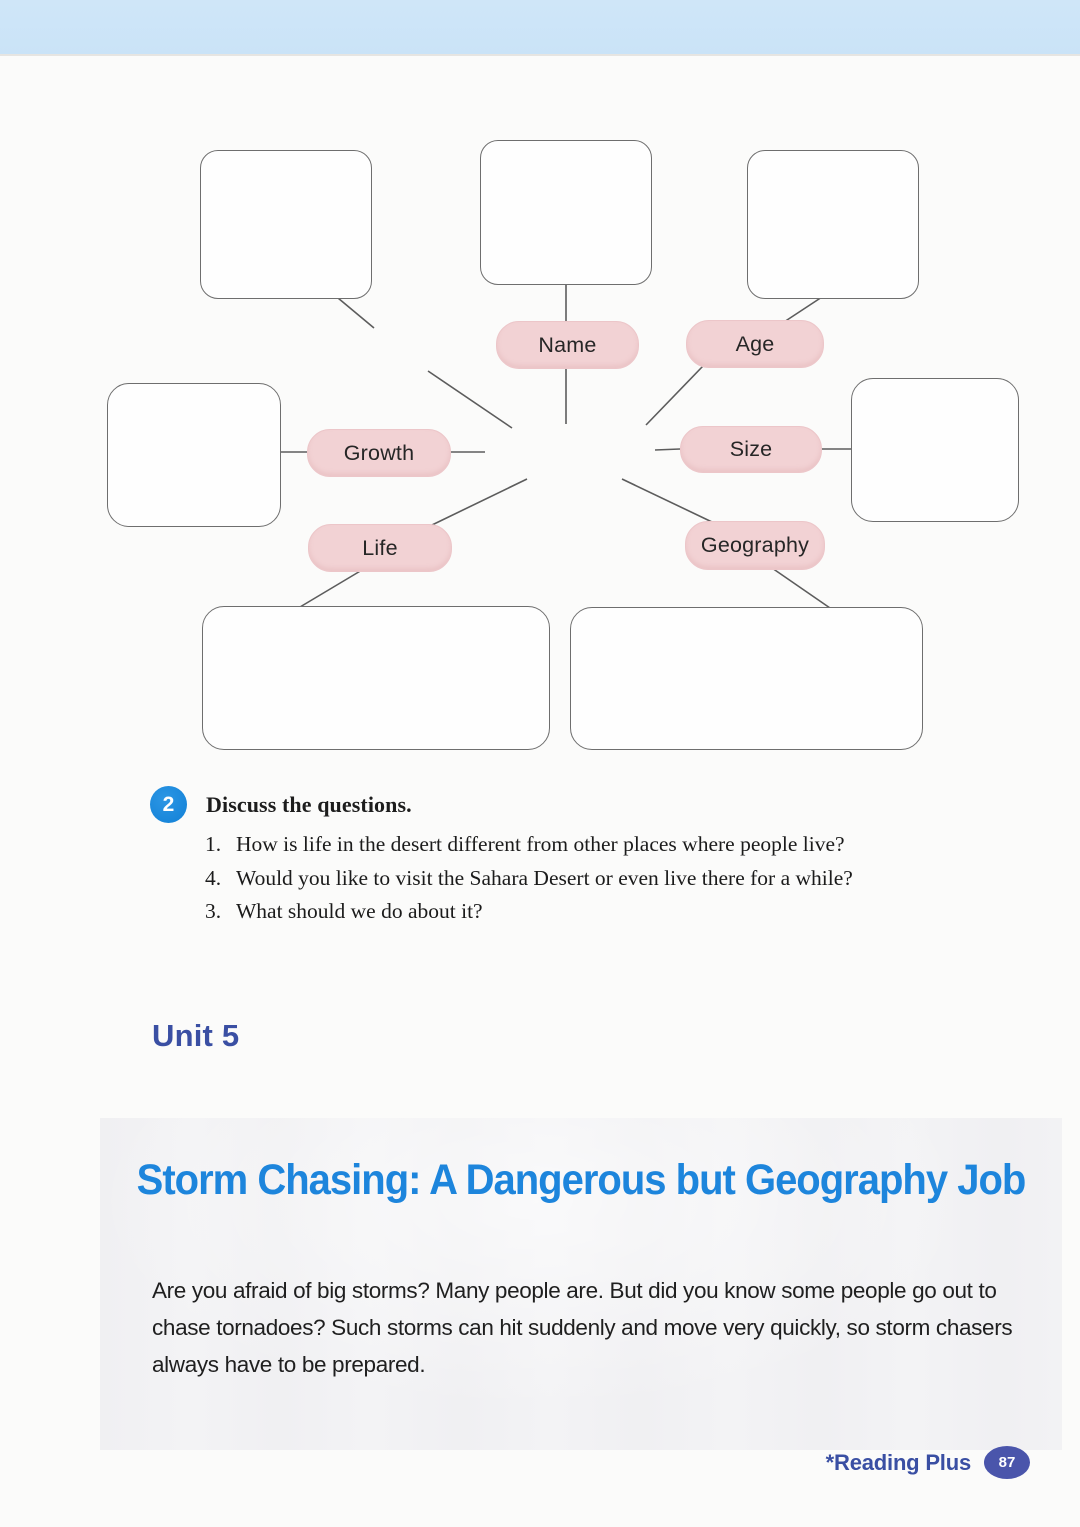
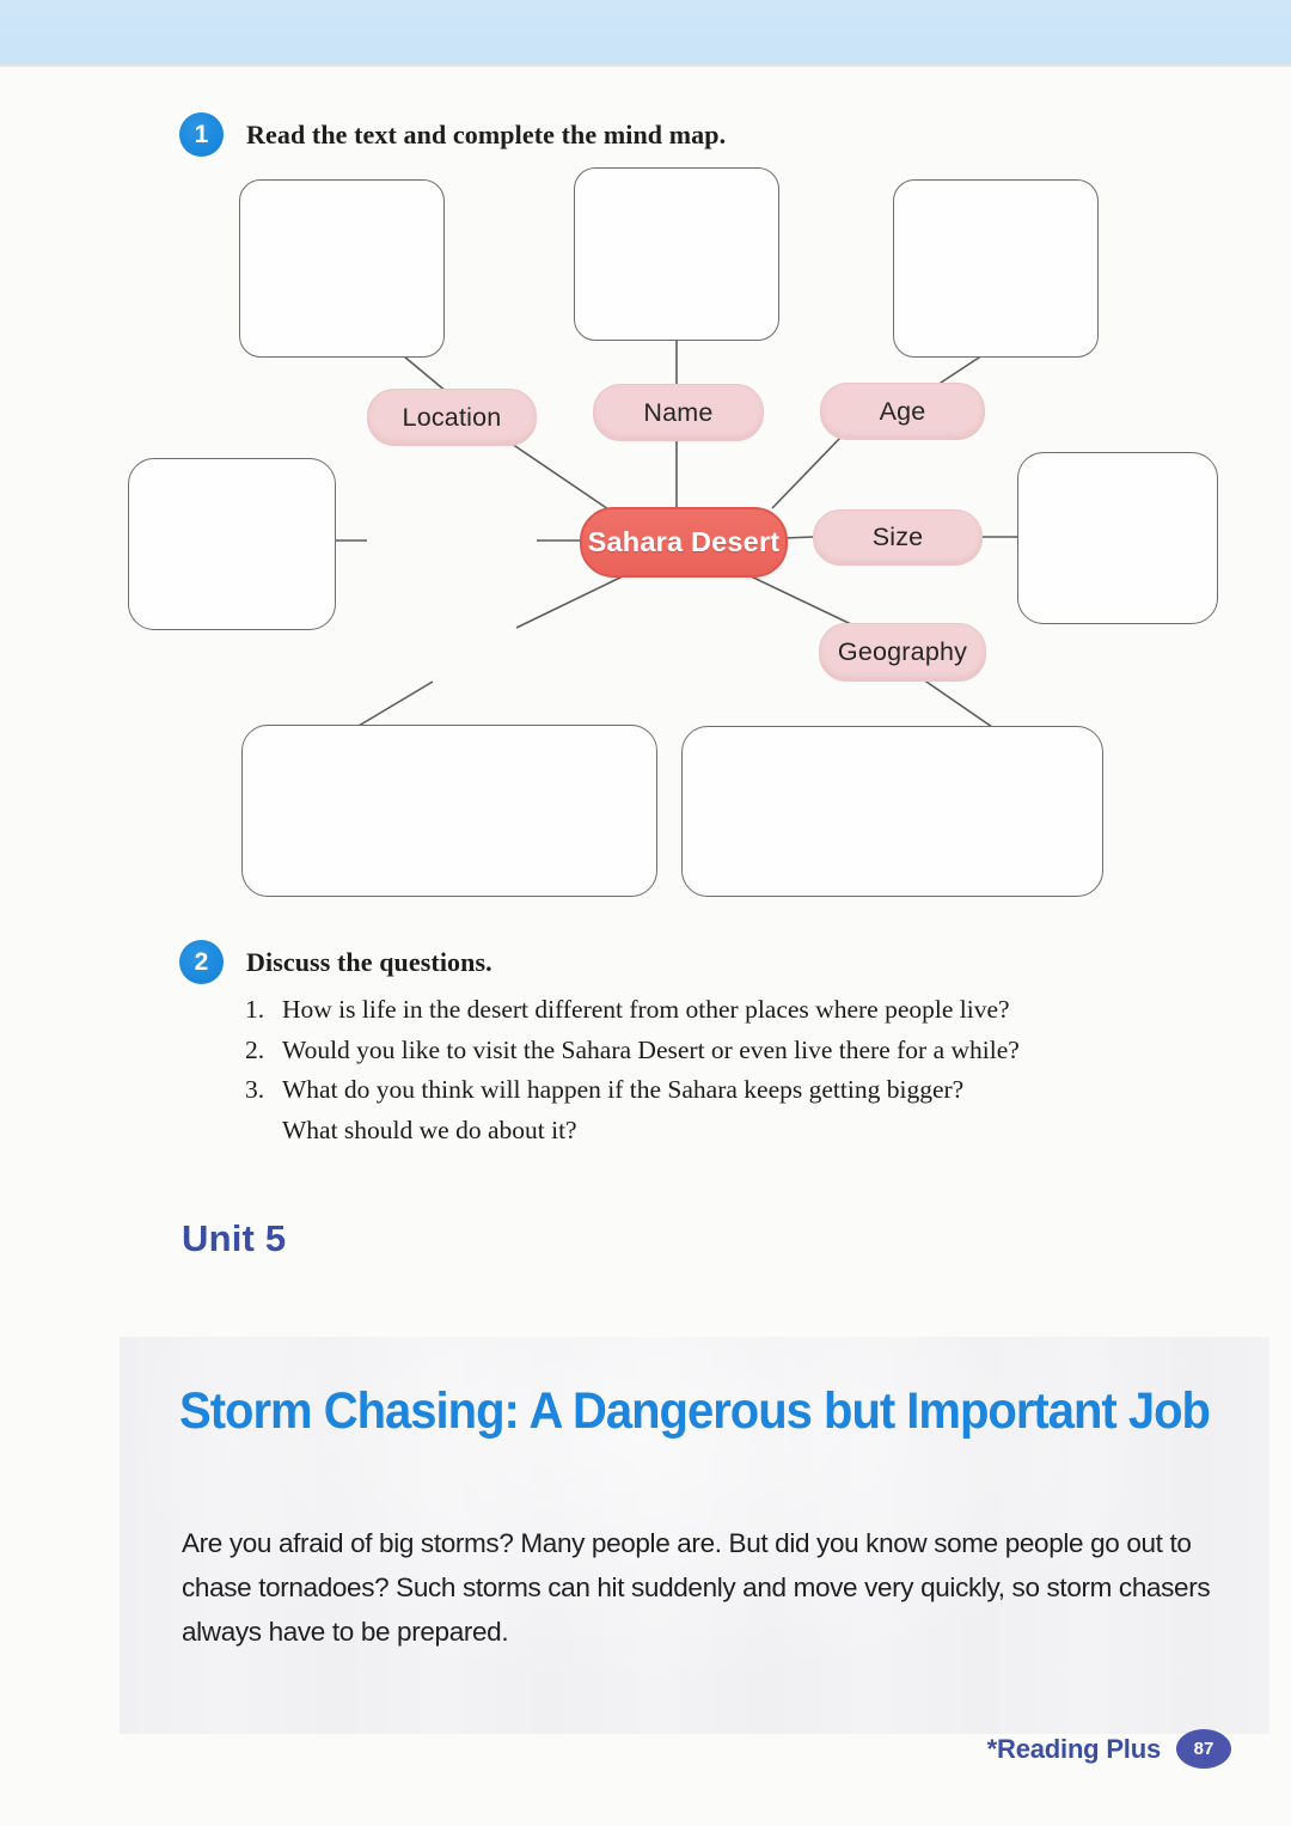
+ 1
+ Read the text and complete the mind map.
+ Location
  Name
  Age
- Growth
  Size
- Life
  Geography
+ Sahara Desert
  2
  Discuss the questions.
  1.
  How is life in the desert different from other places where people live?
- 4.
+ 2.
  Would you like to visit the Sahara Desert or even live there for a while?
  3.
+ What do you think will happen if the Sahara keeps getting bigger?
  What should we do about it?
  Unit 5
- Storm Chasing: A Dangerous but Geography Job
+ Storm Chasing: A Dangerous but Important Job
  Are you afraid of big storms? Many people are. But did you know some people go out to chase tornadoes? Such storms can hit suddenly and move very quickly, so storm chasers always have to be prepared.
  *Reading Plus
  87
